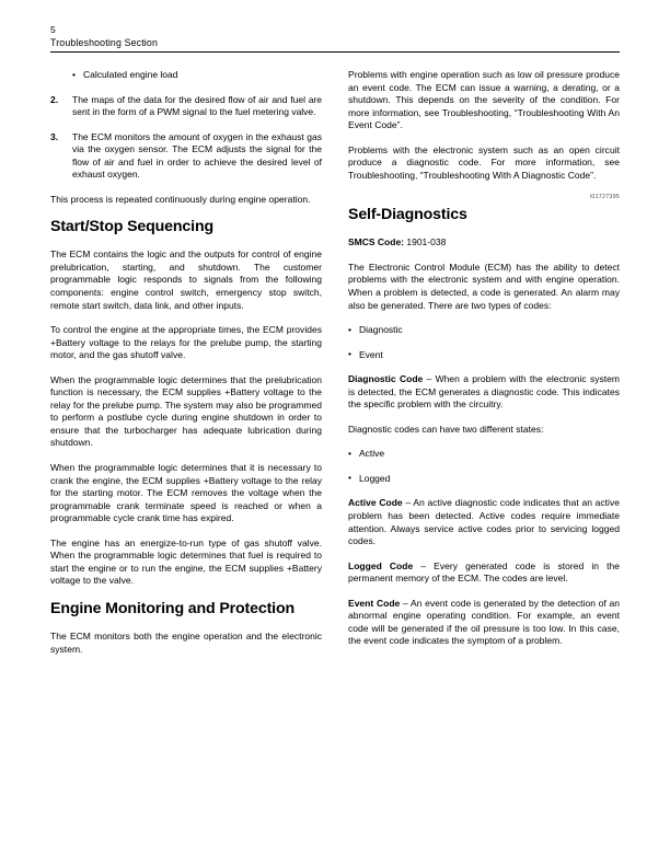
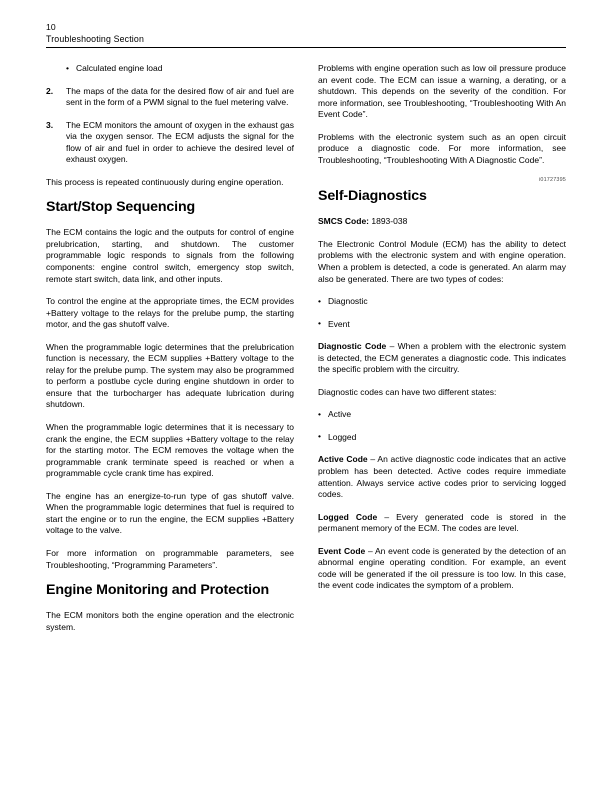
- 5
+ 10
  Troubleshooting Section
  •
  Calculated engine load
  2.
  The maps of the data for the desired flow of air and fuel are sent in the form of a PWM signal to the fuel metering valve.
  3.
  The ECM monitors the amount of oxygen in the exhaust gas via the oxygen sensor. The ECM adjusts the signal for the flow of air and fuel in order to achieve the desired level of exhaust oxygen.
  This process is repeated continuously during engine operation.
  Start/Stop Sequencing
  The ECM contains the logic and the outputs for control of engine prelubrication, starting, and shutdown. The customer programmable logic responds to signals from the following components: engine control switch, emergency stop switch, remote start switch, data link, and other inputs.
  To control the engine at the appropriate times, the ECM provides +Battery voltage to the relays for the prelube pump, the starting motor, and the gas shutoff valve.
  When the programmable logic determines that the prelubrication function is necessary, the ECM supplies +Battery voltage to the relay for the prelube pump. The system may also be programmed to perform a postlube cycle during engine shutdown in order to ensure that the turbocharger has adequate lubrication during shutdown.
  When the programmable logic determines that it is necessary to crank the engine, the ECM supplies +Battery voltage to the relay for the starting motor. The ECM removes the voltage when the programmable crank terminate speed is reached or when a programmable cycle crank time has expired.
  The engine has an energize-to-run type of gas shutoff valve. When the programmable logic determines that fuel is required to start the engine or to run the engine, the ECM supplies +Battery voltage to the valve.
+ For more information on programmable parameters, see Troubleshooting, “Programming Parameters”.
  Engine Monitoring and Protection
  The ECM monitors both the engine operation and the electronic system.
  Problems with engine operation such as low oil pressure produce an event code. The ECM can issue a warning, a derating, or a shutdown. This depends on the severity of the condition. For more information, see Troubleshooting, “Troubleshooting With An Event Code”.
  Problems with the electronic system such as an open circuit produce a diagnostic code. For more information, see Troubleshooting, “Troubleshooting With A Diagnostic Code”.
  Self-Diagnostics
- SMCS Code: 1901-038
+ SMCS Code: 1893-038
  The Electronic Control Module (ECM) has the ability to detect problems with the electronic system and with engine operation. When a problem is detected, a code is generated. An alarm may also be generated. There are two types of codes:
  •
  Diagnostic
  •
  Event
  Diagnostic Code – When a problem with the electronic system is detected, the ECM generates a diagnostic code. This indicates the specific problem with the circuitry.
  Diagnostic codes can have two different states:
  •
  Active
  •
  Logged
  Active Code – An active diagnostic code indicates that an active problem has been detected. Active codes require immediate attention. Always service active codes prior to servicing logged codes.
  Logged Code – Every generated code is stored in the permanent memory of the ECM. The codes are level.
  Event Code – An event code is generated by the detection of an abnormal engine operating condition. For example, an event code will be generated if the oil pressure is too low. In this case, the event code indicates the symptom of a problem.
